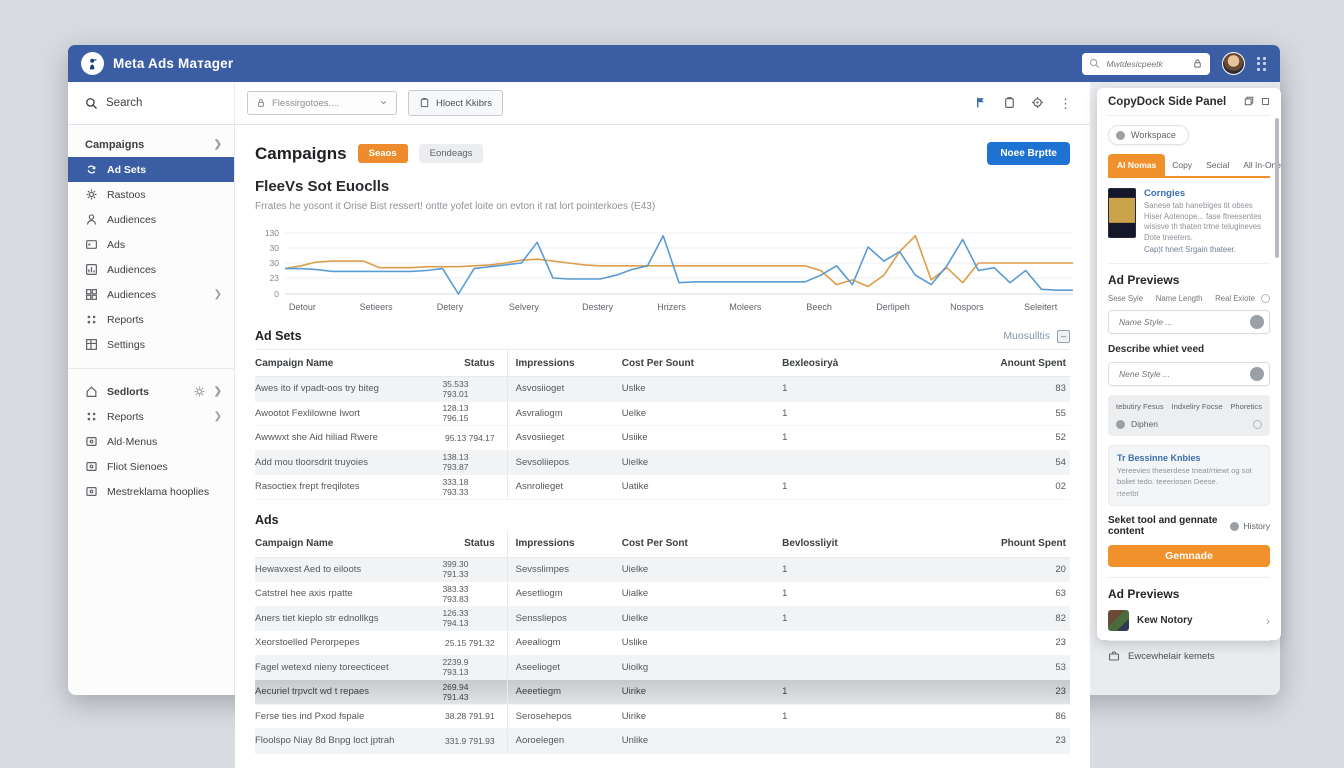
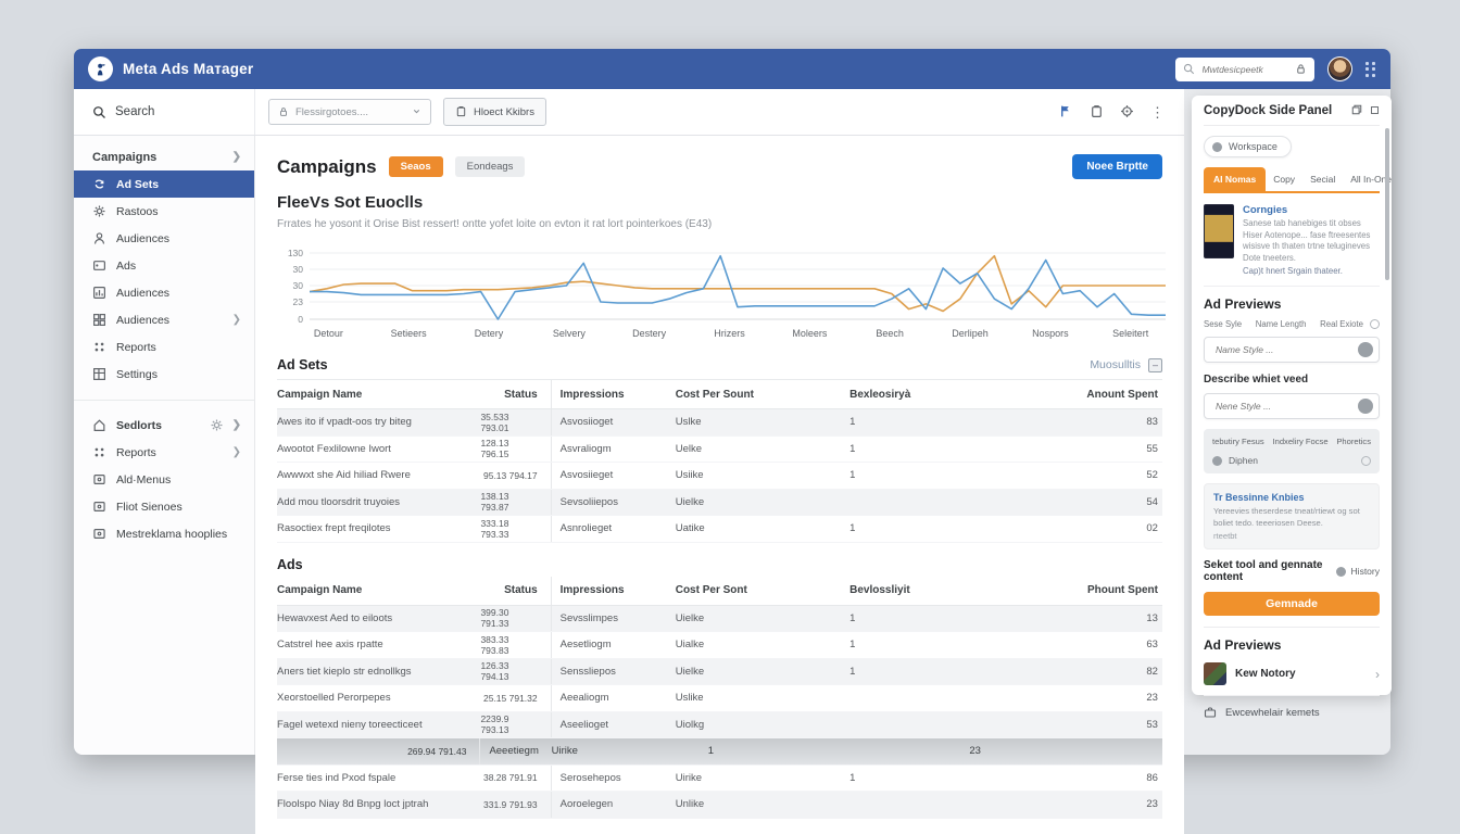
  Meta Ads Maтager
  Mwtdesicpeetk
  Search
  Flessirgotoes....
  Hloect Kkibrs
  ⋮
  Campaigns
  ❯
  Ad Sets
  Rastoos
  Audiences
  Ads
  Audiences
  Audiences
  ❯
  Reports
  Settings
  Sedlorts
  ❯
  Reports
  ❯
  Ald·Menus
  Fliot Sienoes
  Mestreklama hooplies
  Campaigns
  Seaos
  Eondeags
  Noee Brptte
  FleeVs Sot Euoclls
  Frrates he yosont it Orise Bist ressert! ontte yofet loite on evton it rat lort pointerkoes (E43)
  130
  30
  30
  23
  0
  Detour
  Setieers
  Detery
  Selvery
  Destery
  Hrizers
  Moleers
  Beech
  Derlipeh
  Nospors
  Seleitert
  Ad Sets
  Muosulltis
  –
  Campaign Name
  Status
  Impressions
  Cost Per Sount
  Bexleosiryà
  Anount Spent
  Awes ito if vpadt-oos try biteg
  35.533 793.01
  Asvosiioget
  Uslke
  1
  83
  Awootot Fexlilowne Iwort
  128.13 796.15
  Asvraliogm
  Uelke
  1
  55
  Awwwxt she Aid hiliad Rwere
  95.13 794.17
  Asvosiieget
  Usiike
  1
  52
  Add mou tloorsdrit truyoies
  138.13 793.87
  Sevsoliiepos
  Uielke
  54
  Rasoctiex frept freqilotes
  333.18 793.33
  Asnrolieget
  Uatike
  1
  02
  Ads
  Campaign Name
  Status
  Impressions
  Cost Per Sont
  Bevlossliyit
  Phount Spent
  Hewavxest Aed to eiloots
  399.30 791.33
  Sevsslimpes
  Uielke
  1
- 20
+ 13
  Catstrel hee axis rpatte
  383.33 793.83
  Aesetliogm
  Uialke
  1
  63
  Aners tiet kieplo str ednollkgs
  126.33 794.13
  Senssliepos
  Uielke
  1
  82
  Xeorstoelled Perorpepes
  25.15 791.32
  Aeealiogm
  Uslike
  23
  Fagel wetexd nieny toreecticeet
  2239.9 793.13
  Aseelioget
  Uiolkg
  53
- Aecuriel trpvclt wd t repaes
  269.94 791.43
  Aeeetiegm
  Uirike
  1
  23
  Ferse ties ind Pxod fspale
  38.28 791.91
  Serosehepos
  Uirike
  1
  86
  Floolspo Niay 8d Bnpg loct jptrah
  331.9 791.93
  Aoroelegen
  Unlike
  23
  CopyDock Side Panel
  Workspace
  AI Nomas
  Copy
  Secial
  All In-On
  Corngies
  Sanese tab hanebiges tit obses Hiser Aotenope... fase ftreesentes wisisve th thaten trtne telugineves Dote tneeters.
  Cap)t hnert Srgain thateer.
  Ad Previews
  Sese Syle
  Name Length
  Real Exiote
  Name Style ...
  Describe whiet veed
  Nene Style ...
  tebutiry Fesus
  Indxeliry Focse
  Phoretics
  Diphen
  Tr Bessinne Knbies
  Yereevies theserdese tneat/rtiewt og sot boliet tedo. teeeriosen Deese.
  rteetbt
  Seket tool and gennate content
  History
  Gemnade
  Ad Previews
  Kew Notory
  ›
  Ewcewhelair kemets
